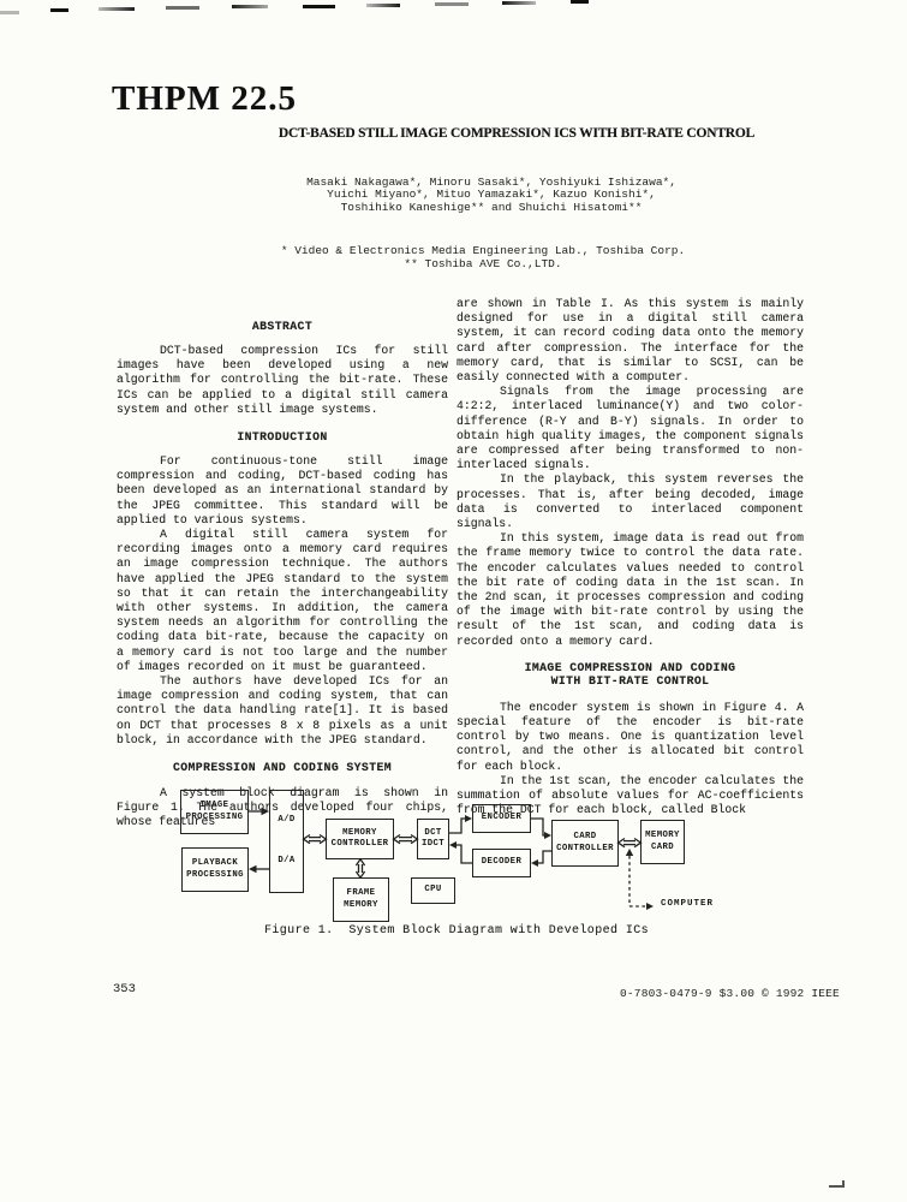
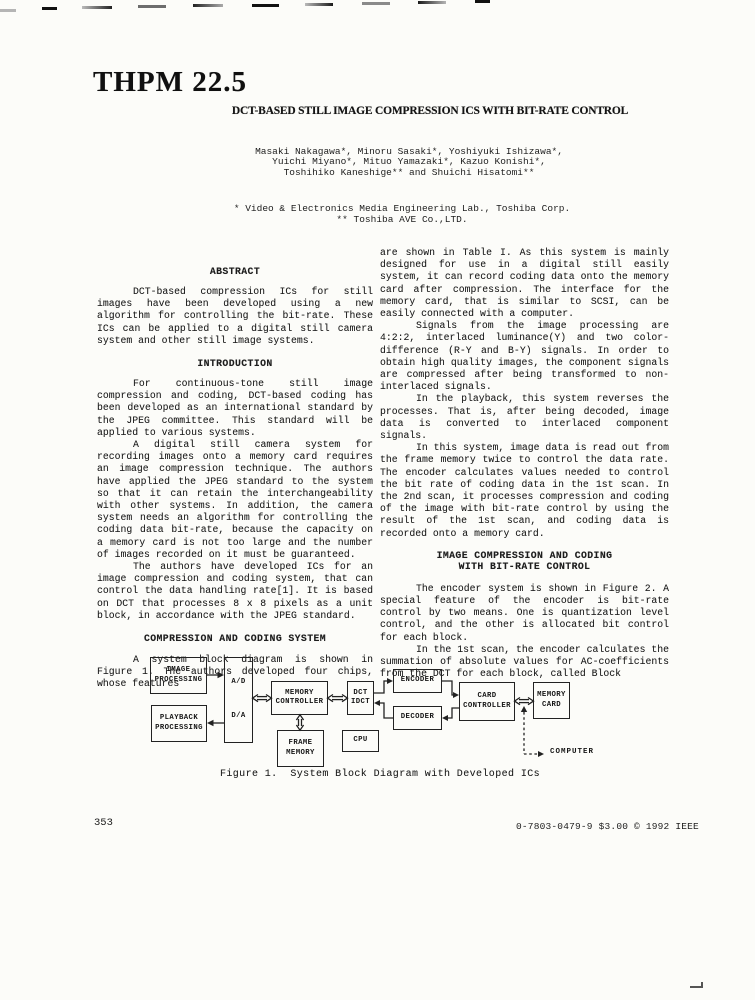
  THPM 22.5
  DCT-BASED STILL IMAGE COMPRESSION ICS WITH BIT-RATE CONTROL
  Masaki Nakagawa*, Minoru Sasaki*, Yoshiyuki Ishizawa*,
  Yuichi Miyano*, Mituo Yamazaki*, Kazuo Konishi*,
  Toshihiko Kaneshige** and Shuichi Hisatomi**
  * Video & Electronics Media Engineering Lab., Toshiba Corp.
  ** Toshiba AVE Co.,LTD.
  ABSTRACT
  DCT-based compression ICs for still images have been developed using a new algorithm for controlling the bit-rate. These ICs can be applied to a digital still camera system and other still image systems.
  INTRODUCTION
  For continuous-tone still image compression and coding, DCT-based coding has been developed as an international standard by the JPEG committee. This standard will be applied to various systems.
  A digital still camera system for recording images onto a memory card requires an image compression technique. The authors have applied the JPEG standard to the system so that it can retain the interchangeability with other systems. In addition, the camera system needs an algorithm for controlling the coding data bit-rate, because the capacity on a memory card is not too large and the number of images recorded on it must be guaranteed.
  The authors have developed ICs for an image compression and coding system, that can control the data handling rate[1]. It is based on DCT that processes 8 x 8 pixels as a unit block, in accordance with the JPEG standard.
  COMPRESSION AND CODING SYSTEM
  A system block diagram is shown in Figure 1. The authors developed four chips, whose features
- are shown in Table I. As this system is mainly designed for use in a digital still camera system, it can record coding data onto the memory card after compression. The interface for the memory card, that is similar to SCSI, can be easily connected with a computer.
+ are shown in Table I. As this system is mainly designed for use in a digital still easily system, it can record coding data onto the memory card after compression. The interface for the memory card, that is similar to SCSI, can be easily connected with a computer.
  Signals from the image processing are 4:2:2, interlaced luminance(Y) and two color-difference (R-Y and B-Y) signals. In order to obtain high quality images, the component signals are compressed after being transformed to non-interlaced signals.
  In the playback, this system reverses the processes. That is, after being decoded, image data is converted to interlaced component signals.
  In this system, image data is read out from the frame memory twice to control the data rate. The encoder calculates values needed to control the bit rate of coding data in the 1st scan. In the 2nd scan, it processes compression and coding of the image with bit-rate control by using the result of the 1st scan, and coding data is recorded onto a memory card.
  IMAGE COMPRESSION AND CODING
  WITH BIT-RATE CONTROL
- The encoder system is shown in Figure 4. A special feature of the encoder is bit-rate control by two means. One is quantization level control, and the other is allocated bit control for each block.
+ The encoder system is shown in Figure 2. A special feature of the encoder is bit-rate control by two means. One is quantization level control, and the other is allocated bit control for each block.
  In the 1st scan, the encoder calculates the summation of absolute values for AC-coefficients from the DCT for each block, called Block
  IMAGE
  PROCESSING
  PLAYBACK
  PROCESSING
  A/D
  D/A
  MEMORY
  CONTROLLER
  FRAME
  MEMORY
  DCT
  IDCT
  CPU
  ENCODER
  DECODER
  CARD
  CONTROLLER
  MEMORY
  CARD
  COMPUTER
  Figure 1. System Block Diagram with Developed ICs
  353
  0-7803-0479-9 $3.00 © 1992 IEEE
